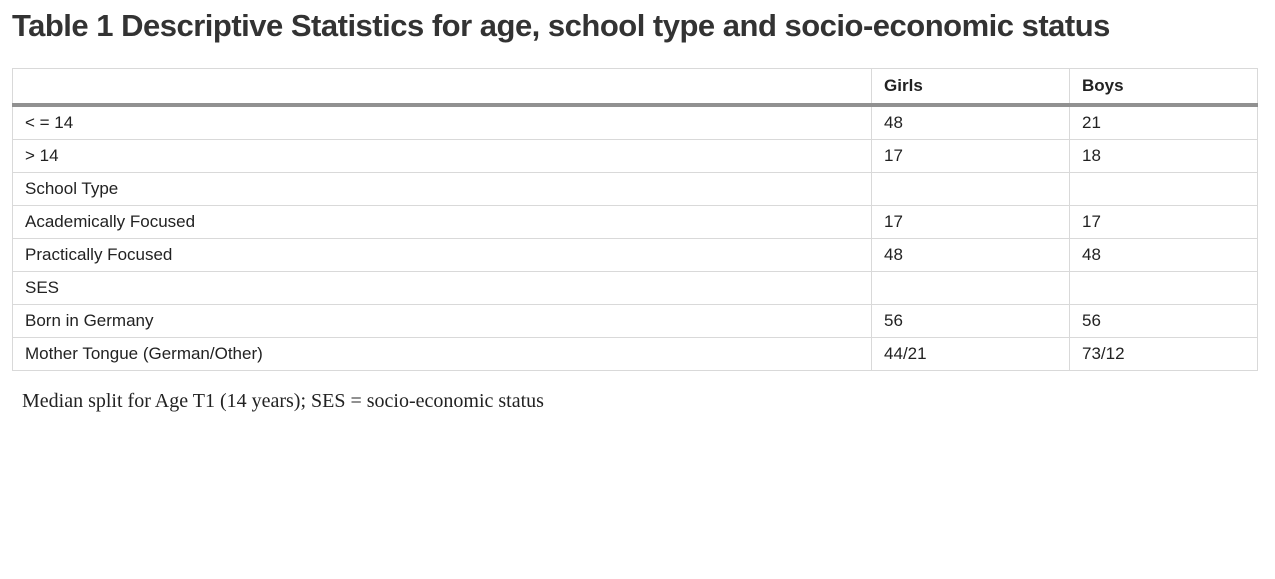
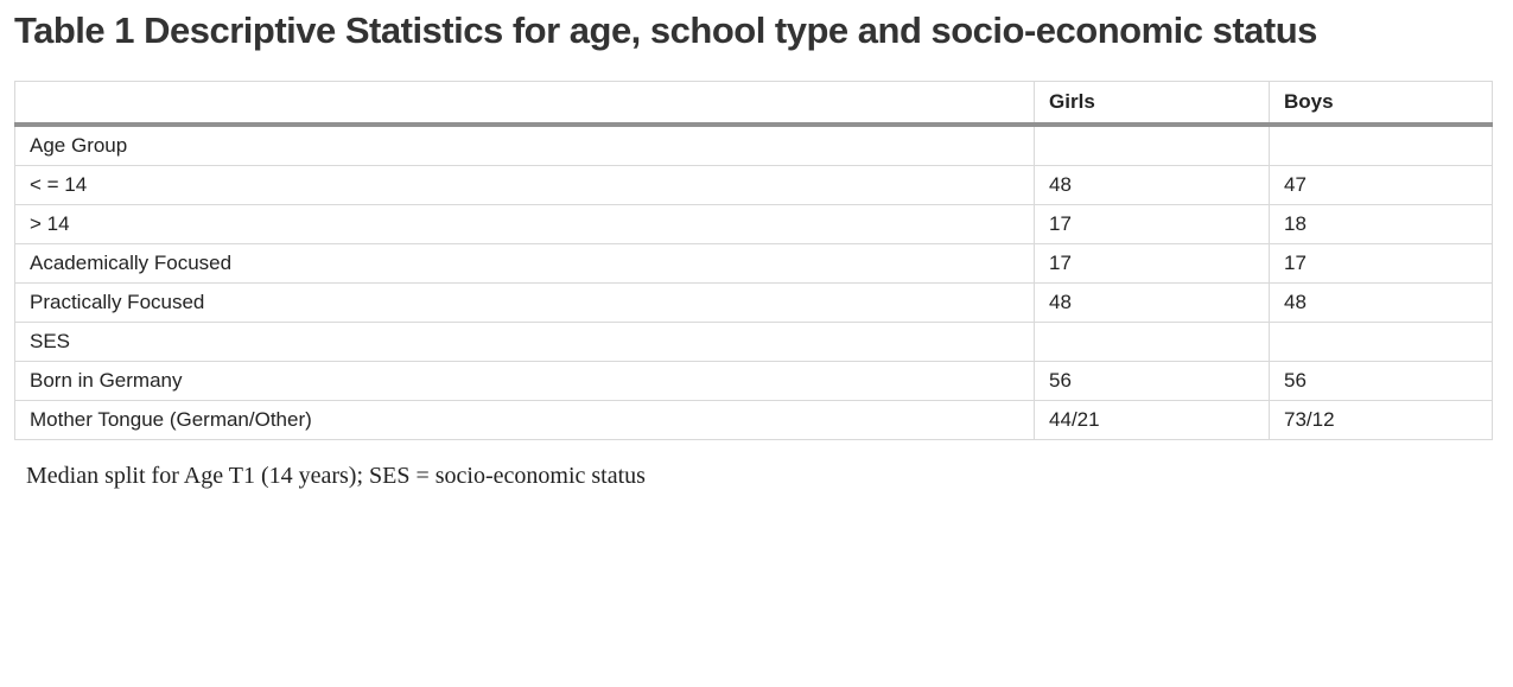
  Table 1 Descriptive Statistics for age, school type and socio-economic status
  	Girls	Boys
+ Age Group
- < = 14	48	21
+ < = 14	48	47
  > 14	17	18
- School Type
  Academically Focused	17	17
  Practically Focused	48	48
  SES
  Born in Germany	56	56
  Mother Tongue (German/Other)	44/21	73/12
  Median split for Age T1 (14 years); SES = socio-economic status
